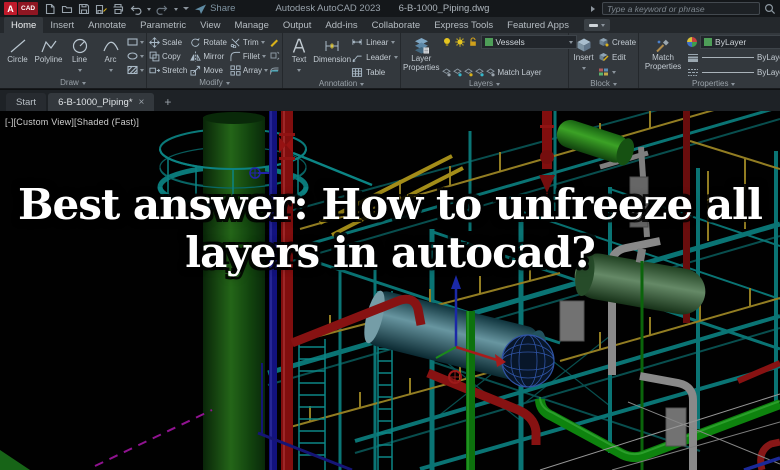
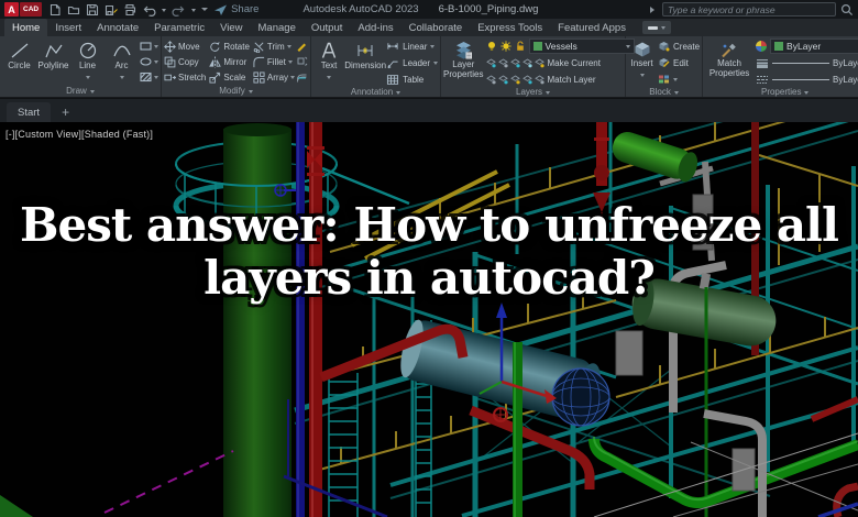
  A
  Share
  Autodesk AutoCAD 2023
  6-B-1000_Piping.dwg
  Type a keyword or phrase
  Home
  Insert
  Annotate
  Parametric
  View
  Manage
  Output
  Add-ins
  Collaborate
  Express Tools
  Featured Apps
  Circle
  Polyline
  Line
  Arc
  Draw
- Scale
+ Move
  Rotate
  Trim
  Copy
  Mirror
  Fillet
  Stretch
- Move
+ Scale
  Array
  Modify
  Text
  Dimension
  Linear
  Leader
  Table
  Annotation
  Layer Properties
  Vessels
+ Make Current
  Match Layer
  Layers
  Insert
  Create
  Edit
  Block
  Match Properties
  ByLayer
  ByLay
  ByLay
  Properties
  Start
- 6-B-1000_Piping*
- ×
  +
  [-][Custom View][Shaded (Fast)]
  Best answer: How to unfreeze all
  layers in autocad?
